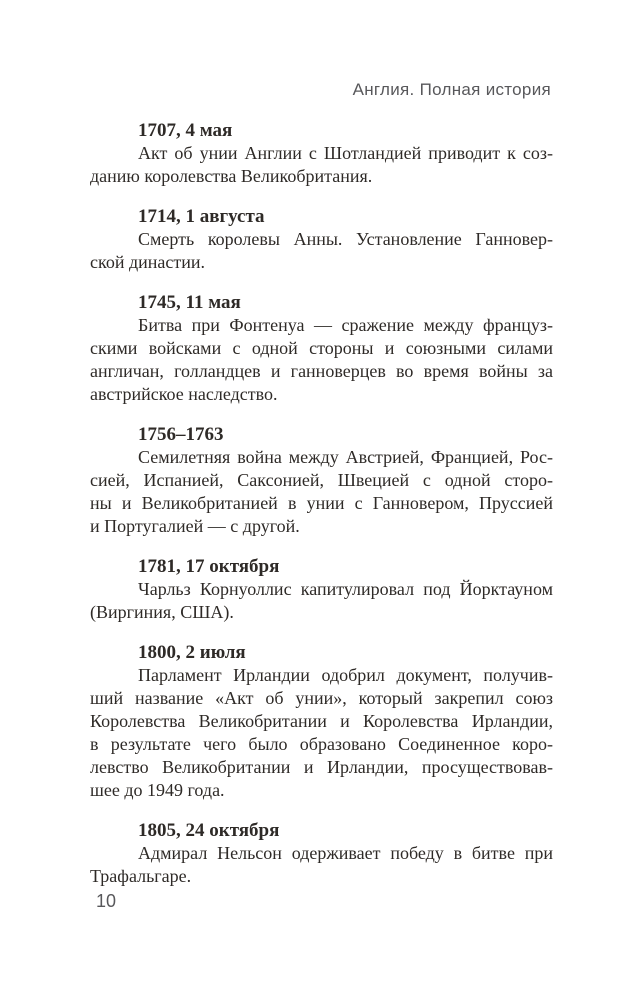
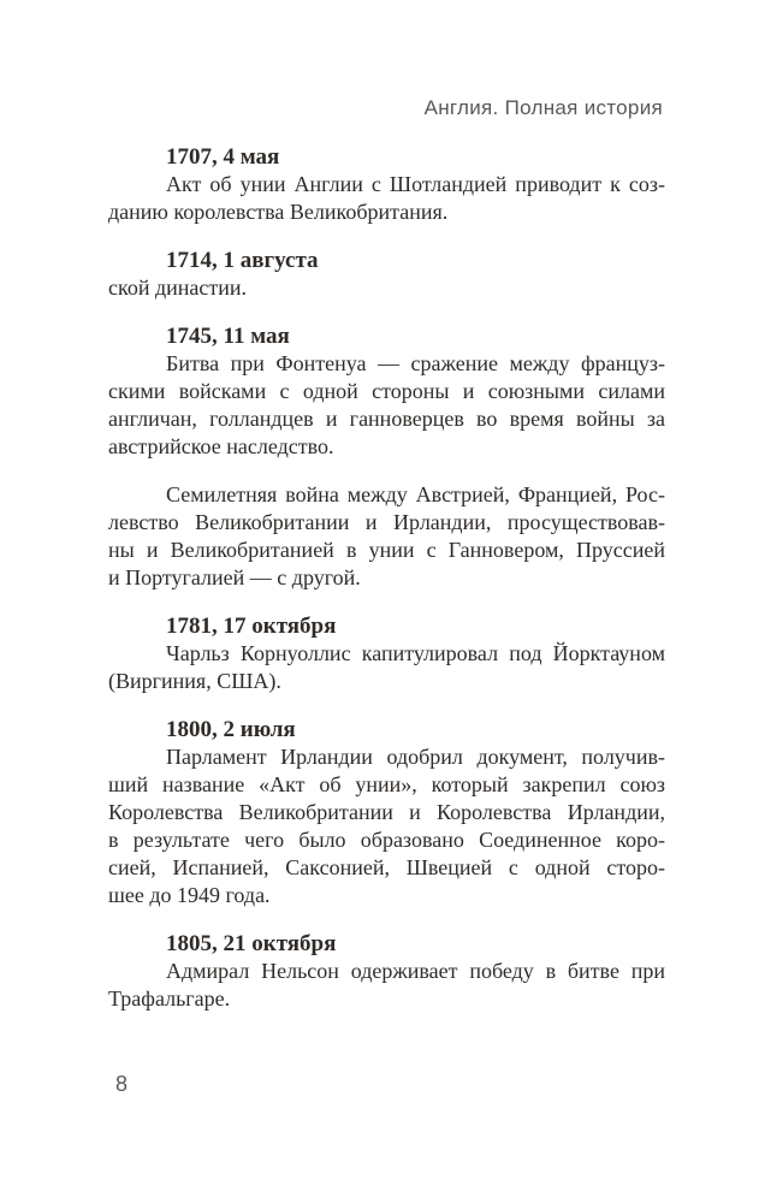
  Англия. Полная история
  1707, 4 мая
  Акт об унии Англии с Шотландией приводит к соз-
  данию королевства Великобритания.
  1714, 1 августа
- Смерть королевы Анны. Установление Ганновер-
  ской династии.
  1745, 11 мая
  Битва при Фонтенуа — сражение между француз-
  скими войсками с одной стороны и союзными силами
  англичан, голландцев и ганноверцев во время войны за
  австрийское наследство.
- 1756–1763
  Семилетняя война между Австрией, Францией, Рос-
- сией, Испанией, Саксонией, Швецией с одной сторо-
+ левство Великобритании и Ирландии, просуществовав-
  ны и Великобританией в унии с Ганновером, Пруссией
  и Португалией — с другой.
  1781, 17 октября
  Чарльз Корнуоллис капитулировал под Йорктауном
  (Виргиния, США).
  1800, 2 июля
  Парламент Ирландии одобрил документ, получив-
  ший название «Акт об унии», который закрепил союз
  Королевства Великобритании и Королевства Ирландии,
  в результате чего было образовано Соединенное коро-
- левство Великобритании и Ирландии, просуществовав-
+ сией, Испанией, Саксонией, Швецией с одной сторо-
  шее до 1949 года.
- 1805, 24 октября
+ 1805, 21 октября
  Адмирал Нельсон одерживает победу в битве при
  Трафальгаре.
- 10
+ 8
